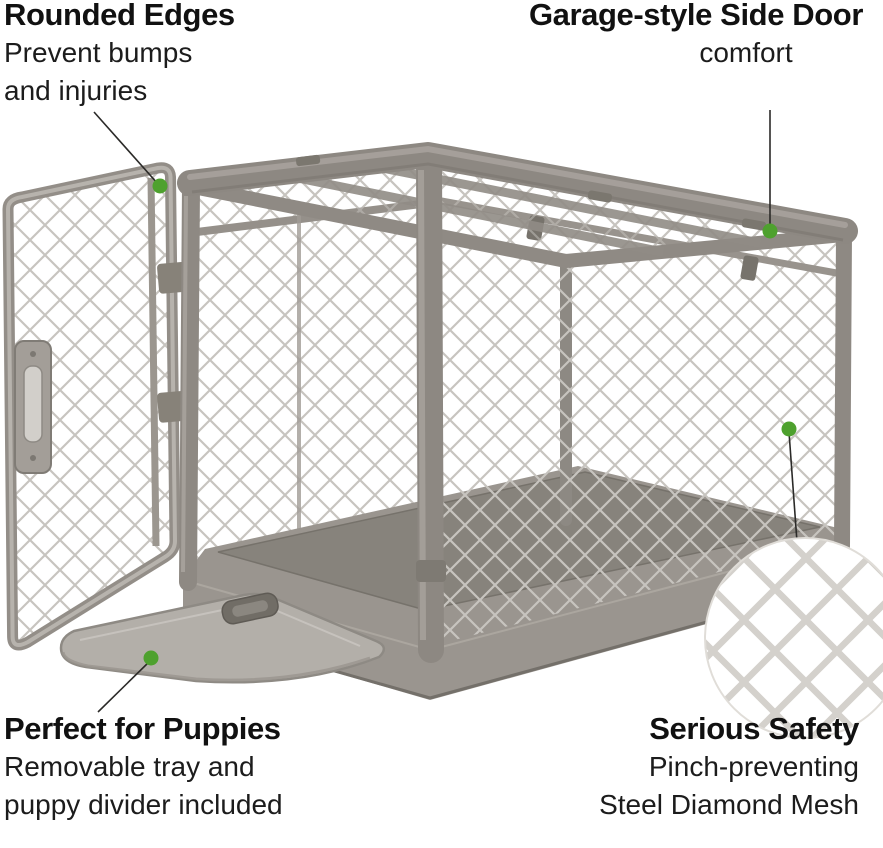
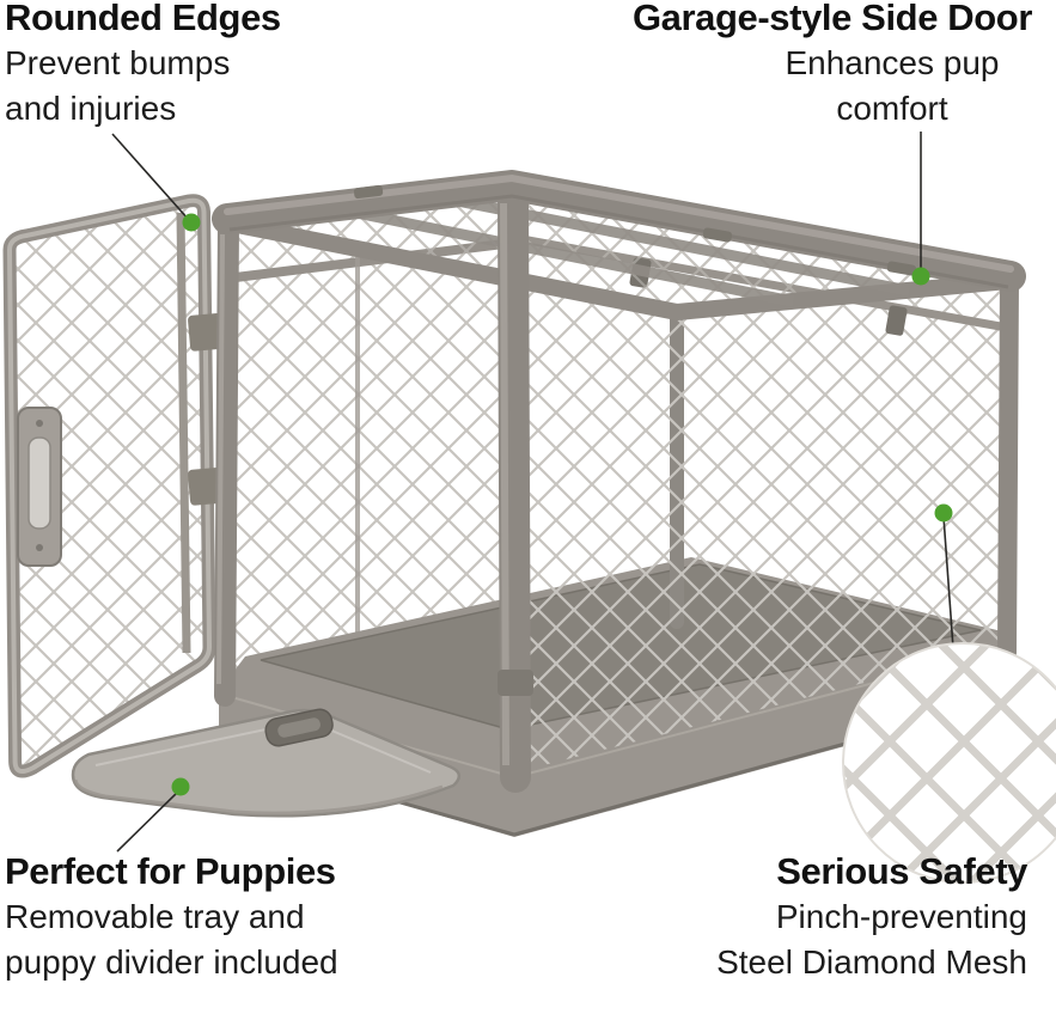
  Rounded Edges
  Prevent bumps
  and injuries
  Garage-style Side Door
+ Enhances pup
  comfort
  Perfect for Puppies
  Removable tray and
  puppy divider included
  Serious Safety
  Pinch-preventing
  Steel Diamond Mesh
